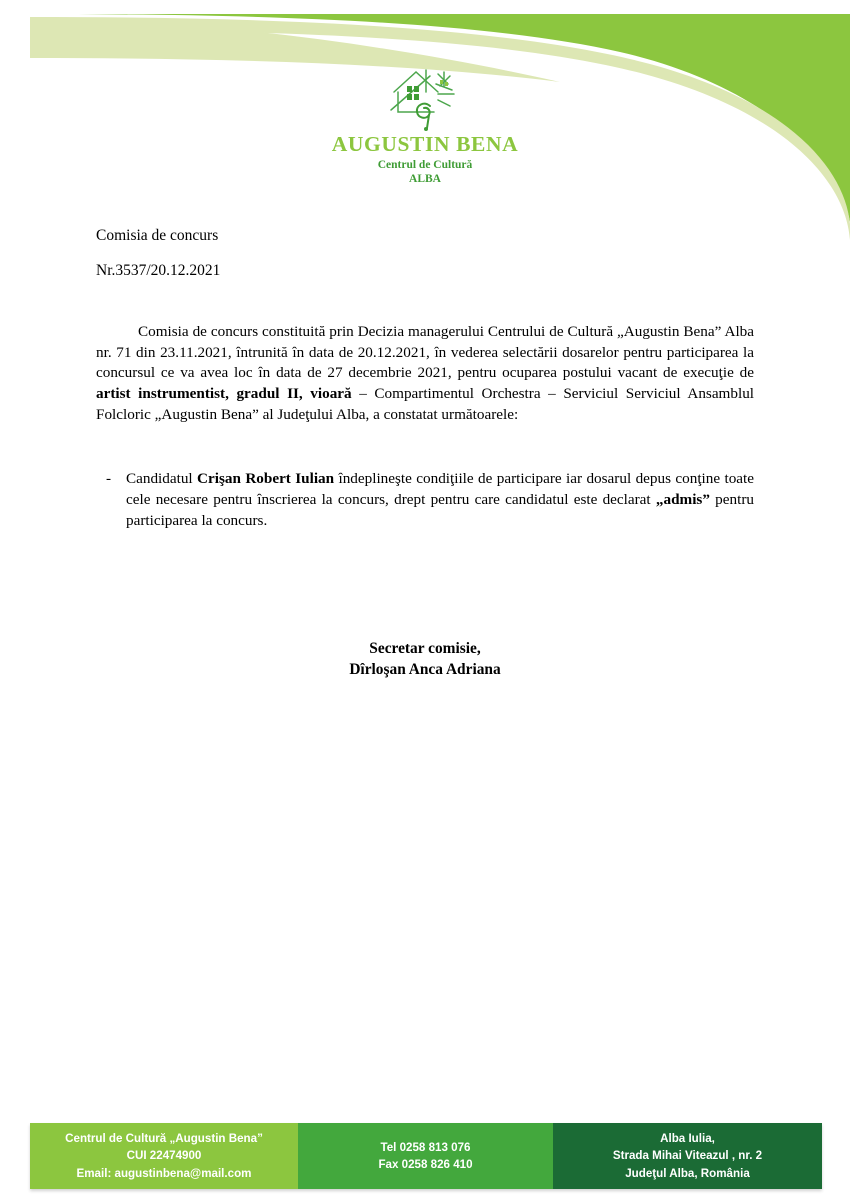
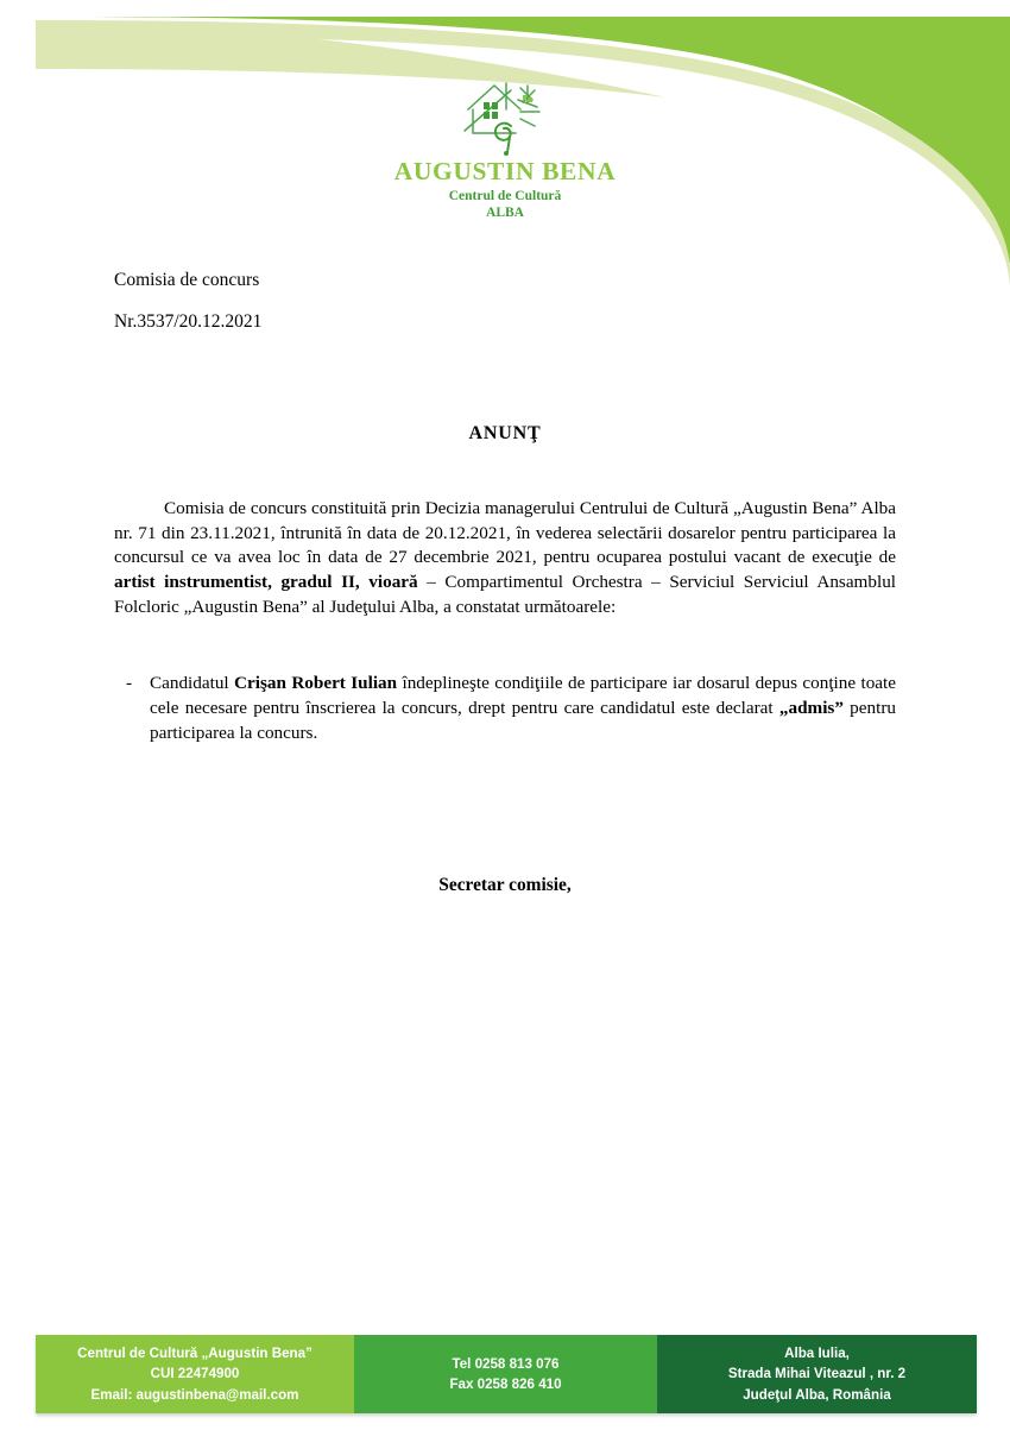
  AUGUSTIN BENA
  Centrul de Cultură
  ALBA
  Comisia de concurs
  Nr.3537/20.12.2021
+ ANUNŢ
  Comisia de concurs constituită prin Decizia managerului Centrului de Cultură „Augustin Bena” Alba nr. 71 din 23.11.2021, întrunită în data de 20.12.2021, în vederea selectării dosarelor pentru participarea la concursul ce va avea loc în data de 27 decembrie 2021, pentru ocuparea postului vacant de execuţie de artist instrumentist, gradul II, vioară – Compartimentul Orchestra – Serviciul Serviciul Ansamblul Folcloric „Augustin Bena” al Judeţului Alba, a constatat următoarele:
  -
  Candidatul Crişan Robert Iulian îndeplineşte condiţiile de participare iar dosarul depus conţine toate cele necesare pentru înscrierea la concurs, drept pentru care candidatul este declarat „admis” pentru participarea la concurs.
  Secretar comisie,
- Dîrloşan Anca Adriana
  Centrul de Cultură „Augustin Bena”
  CUI 22474900
  Email: augustinbena@mail.com
  Tel 0258 813 076
  Fax 0258 826 410
  Alba Iulia,
  Strada Mihai Viteazul , nr. 2
  Judeţul Alba, România
